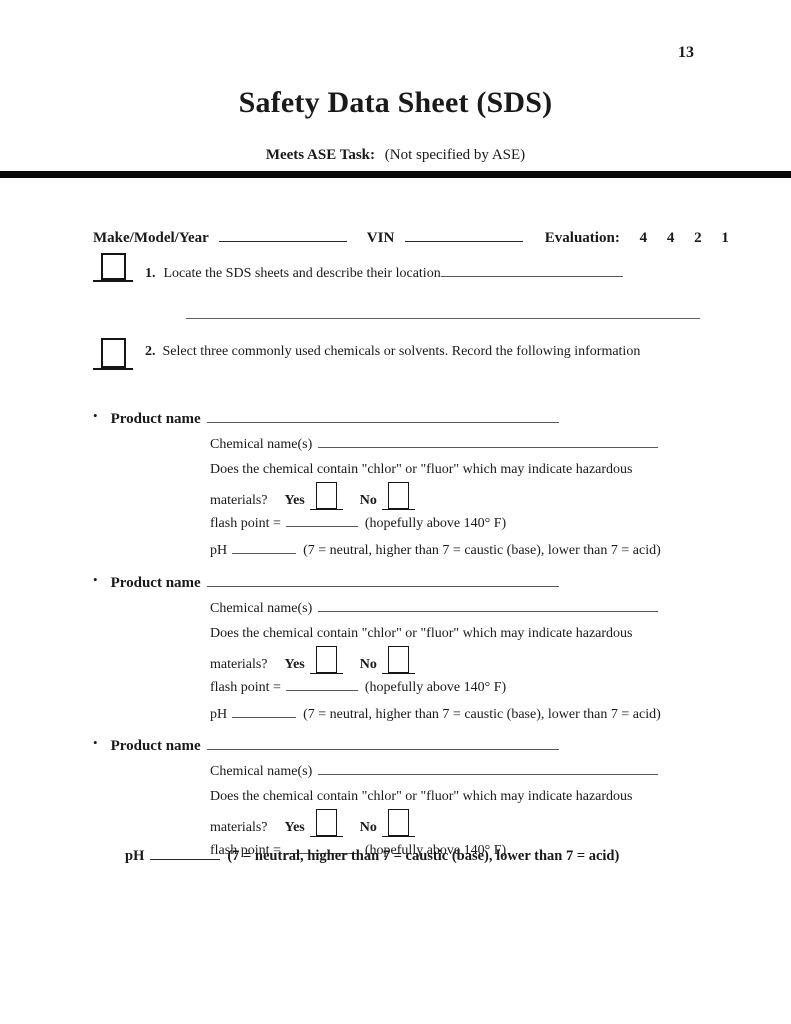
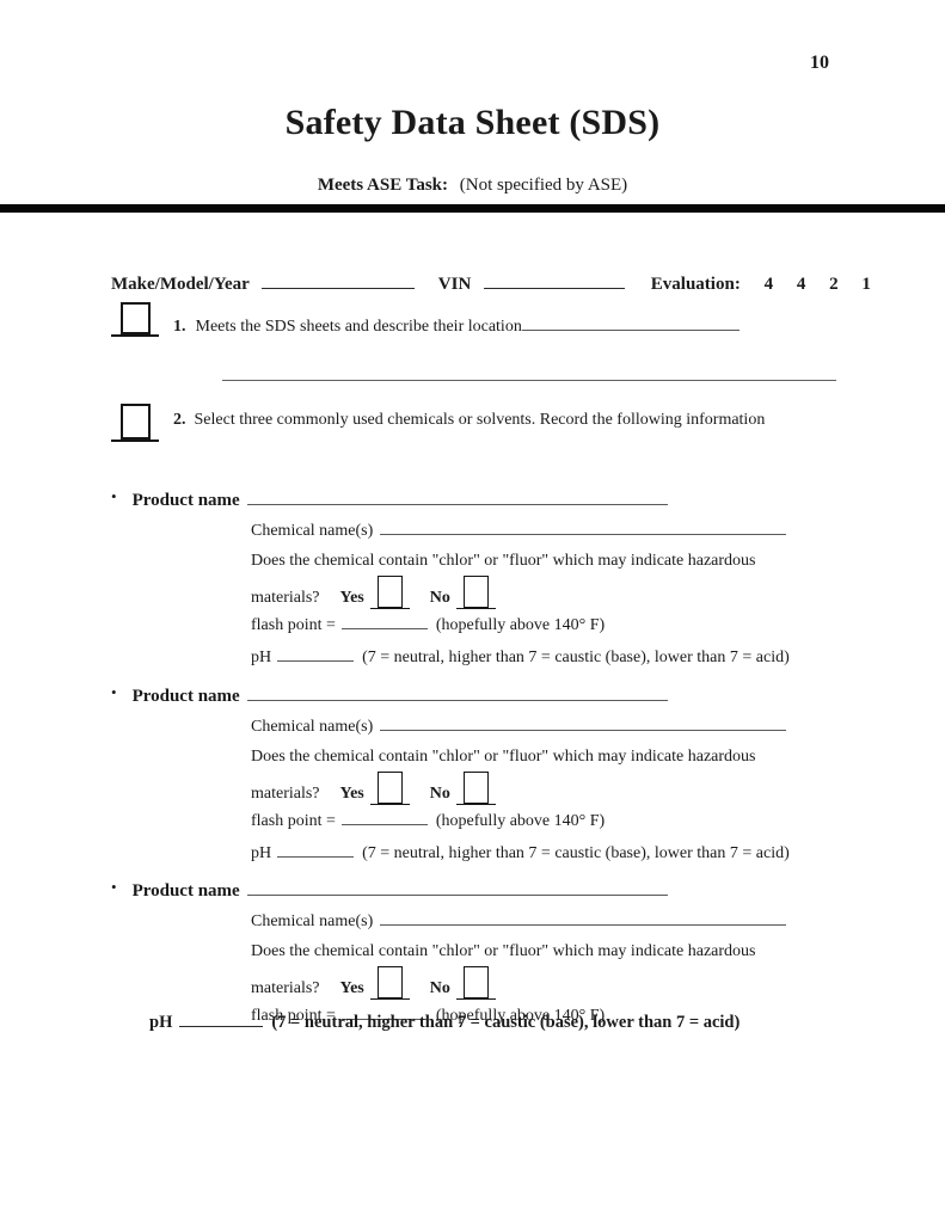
- 13
+ 10
  Safety Data Sheet (SDS)
  Meets ASE Task: (Not specified by ASE)
  Make/Model/Year VIN Evaluation: 4 4 2 1
- 1. Locate the SDS sheets and describe their location
+ 1. Meets the SDS sheets and describe their location
  2. Select three commonly used chemicals or solvents. Record the following information
  • Product name
  Chemical name(s)
  Does the chemical contain "chlor" or "fluor" which may indicate hazardous
  materials?
  Yes
  No
  flash point = (hopefully above 140° F)
  pH (7 = neutral, higher than 7 = caustic (base), lower than 7 = acid)
  • Product name
  Chemical name(s)
  Does the chemical contain "chlor" or "fluor" which may indicate hazardous
  materials?
  Yes
  No
  flash point = (hopefully above 140° F)
  pH (7 = neutral, higher than 7 = caustic (base), lower than 7 = acid)
  • Product name
  Chemical name(s)
  Does the chemical contain "chlor" or "fluor" which may indicate hazardous
  materials?
  Yes
  No
  flash point = (hopefully above 140° F)
  pH (7 = neutral, higher than 7 = caustic (base), lower than 7 = acid)
